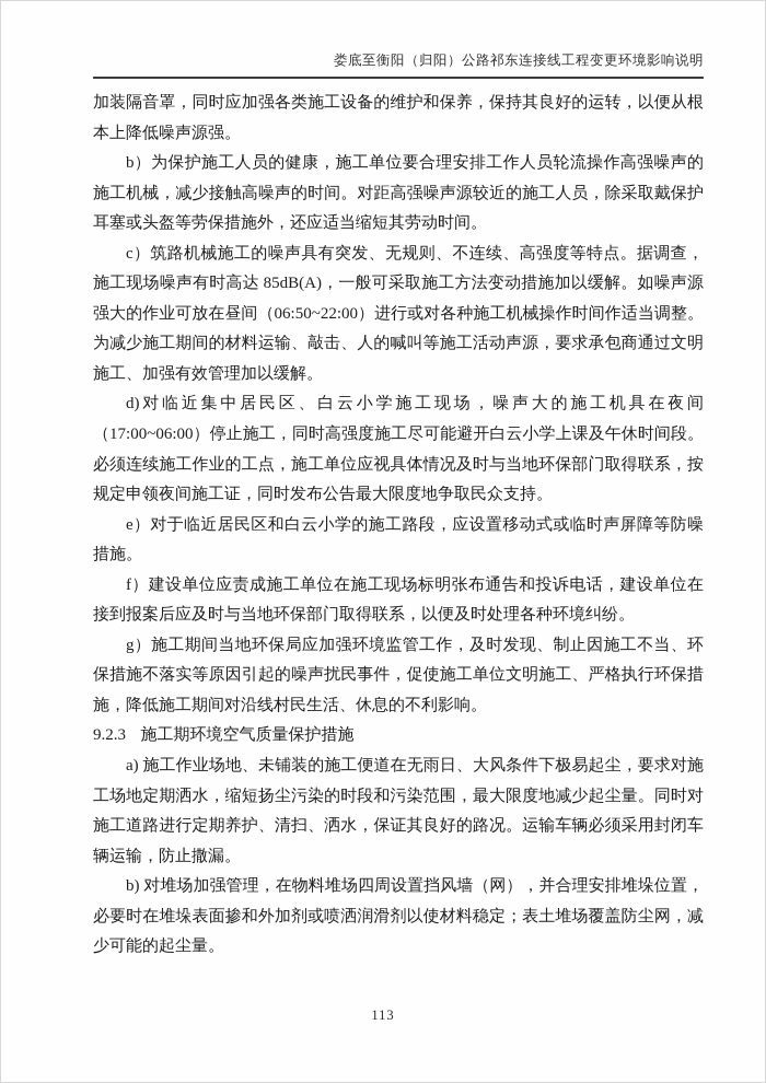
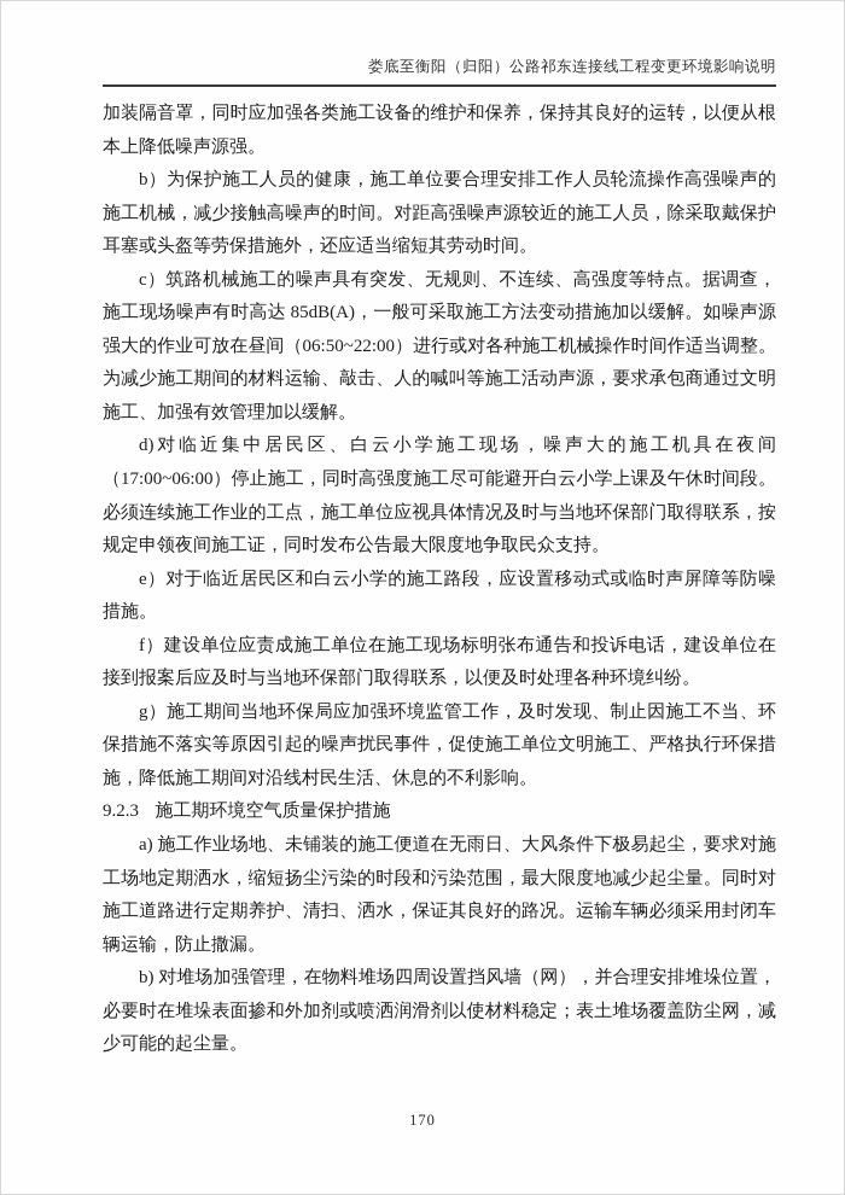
  娄底至衡阳（归阳）公路祁东连接线工程变更环境影响说明
  加装隔音罩，同时应加强各类施工设备的维护和保养，保持其良好的运转，以便从根本上降低噪声源强。
  b）为保护施工人员的健康，施工单位要合理安排工作人员轮流操作高强噪声的施工机械，减少接触高噪声的时间。对距高强噪声源较近的施工人员，除采取戴保护耳塞或头盔等劳保措施外，还应适当缩短其劳动时间。
  c）筑路机械施工的噪声具有突发、无规则、不连续、高强度等特点。据调查，施工现场噪声有时高达 85dB(A)，一般可采取施工方法变动措施加以缓解。如噪声源强大的作业可放在昼间（06:50~22:00）进行或对各种施工机械操作时间作适当调整。为减少施工期间的材料运输、敲击、人的喊叫等施工活动声源，要求承包商通过文明施工、加强有效管理加以缓解。
  d)对临近集中居民区、白云小学施工现场，噪声大的施工机具在夜间（17:00~06:00）停止施工，同时高强度施工尽可能避开白云小学上课及午休时间段。必须连续施工作业的工点，施工单位应视具体情况及时与当地环保部门取得联系，按规定申领夜间施工证，同时发布公告最大限度地争取民众支持。
  e）对于临近居民区和白云小学的施工路段，应设置移动式或临时声屏障等防噪措施。
  f）建设单位应责成施工单位在施工现场标明张布通告和投诉电话，建设单位在接到报案后应及时与当地环保部门取得联系，以便及时处理各种环境纠纷。
  g）施工期间当地环保局应加强环境监管工作，及时发现、制止因施工不当、环保措施不落实等原因引起的噪声扰民事件，促使施工单位文明施工、严格执行环保措施，降低施工期间对沿线村民生活、休息的不利影响。
  9.2.3 施工期环境空气质量保护措施
  a) 施工作业场地、未铺装的施工便道在无雨日、大风条件下极易起尘，要求对施工场地定期洒水，缩短扬尘污染的时段和污染范围，最大限度地减少起尘量。同时对施工道路进行定期养护、清扫、洒水，保证其良好的路况。运输车辆必须采用封闭车辆运输，防止撒漏。
  b) 对堆场加强管理，在物料堆场四周设置挡风墙（网），并合理安排堆垛位置，必要时在堆垛表面掺和外加剂或喷洒润滑剂以使材料稳定；表土堆场覆盖防尘网，减少可能的起尘量。
- 113
+ 170
